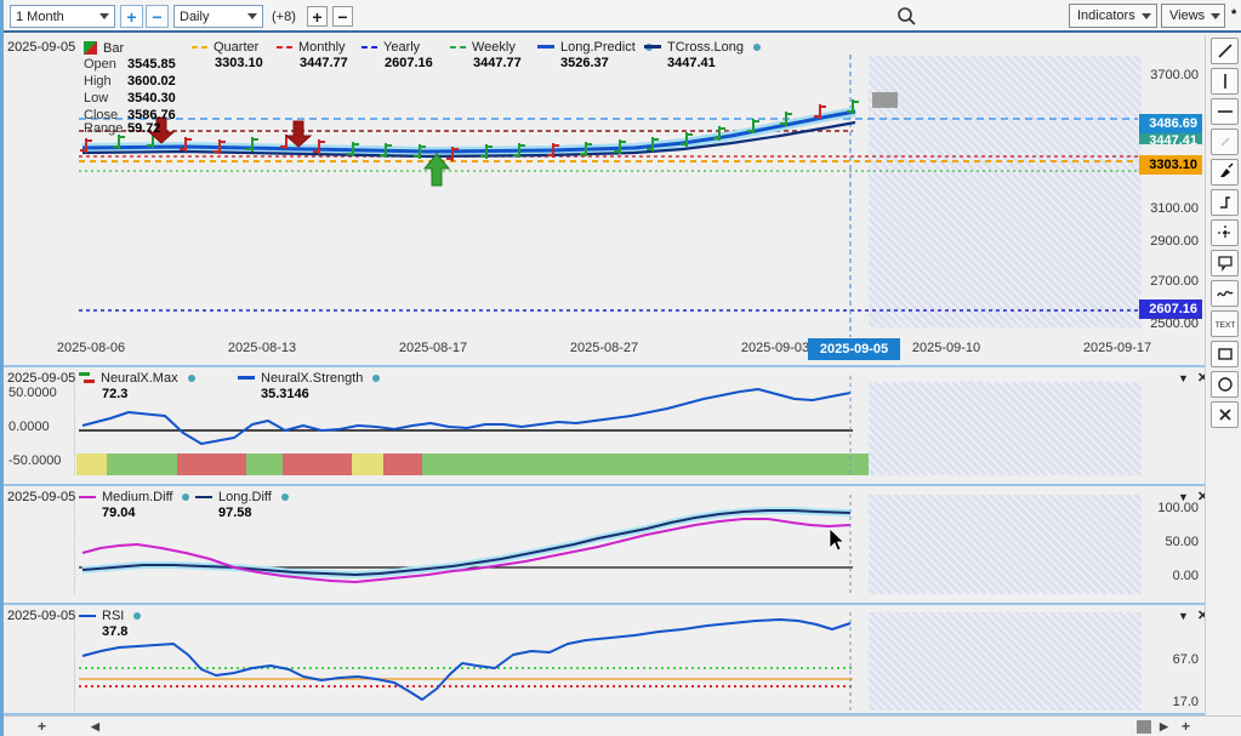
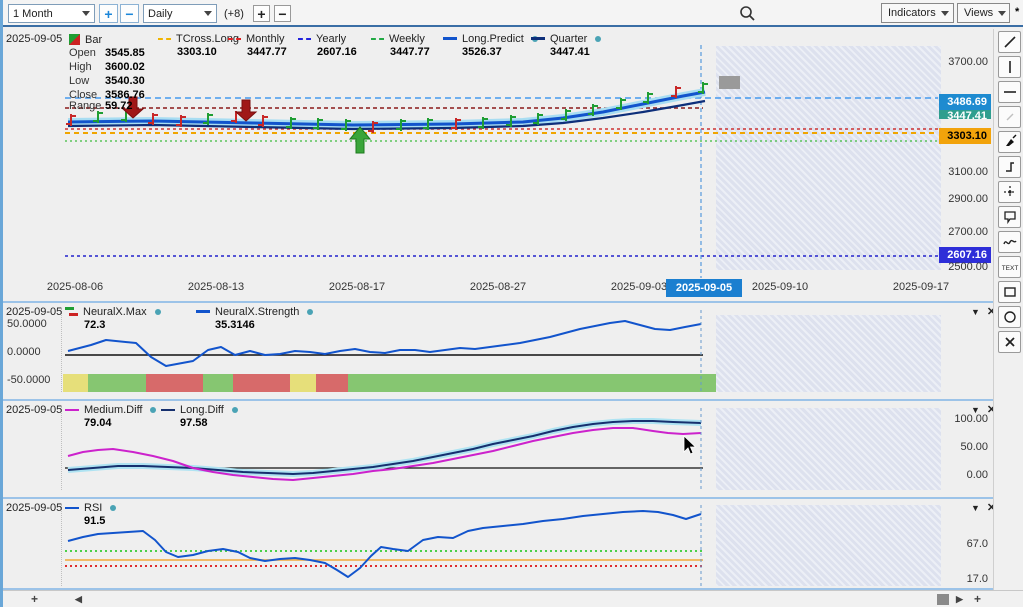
  1 Month
  +
  −
  Daily
  (+8)
  +
  −
  Indicators
  Views
  *
  2025-09-05
  Bar
  Open 3545.85
  High 3600.02
  Low 3540.30
  Close 3586.76
  Range 59.72
- Quarter
+ TCross.Long
  3303.10
  Monthly
  3447.77
  Yearly
  2607.16
  Weekly
  3447.77
  Long.Predict
  3526.37
- TCross.Long
+ Quarter
  3447.41
  3700.00
  3486.69
  3447.41
  3303.10
  3100.00
  2900.00
  2700.00
  2607.16
  2500.00
  2025-08-06
  2025-08-13
  2025-08-17
  2025-08-27
  2025-09-03
  2025-09-05
  2025-09-10
  2025-09-17
  2025-09-05
  50.0000
  0.0000
  -50.0000
  NeuralX.Max
  72.3
  NeuralX.Strength
  35.3146
  ▼ ✕
  2025-09-05
  100.00
  50.00
  0.00
  Medium.Diff
  79.04
  Long.Diff
  97.58
  ▼ ✕
  2025-09-05
  67.0
  17.0
  RSI
- 37.8
+ 91.5
  ▼ ✕
  +
  ◀
  ▶
  +
